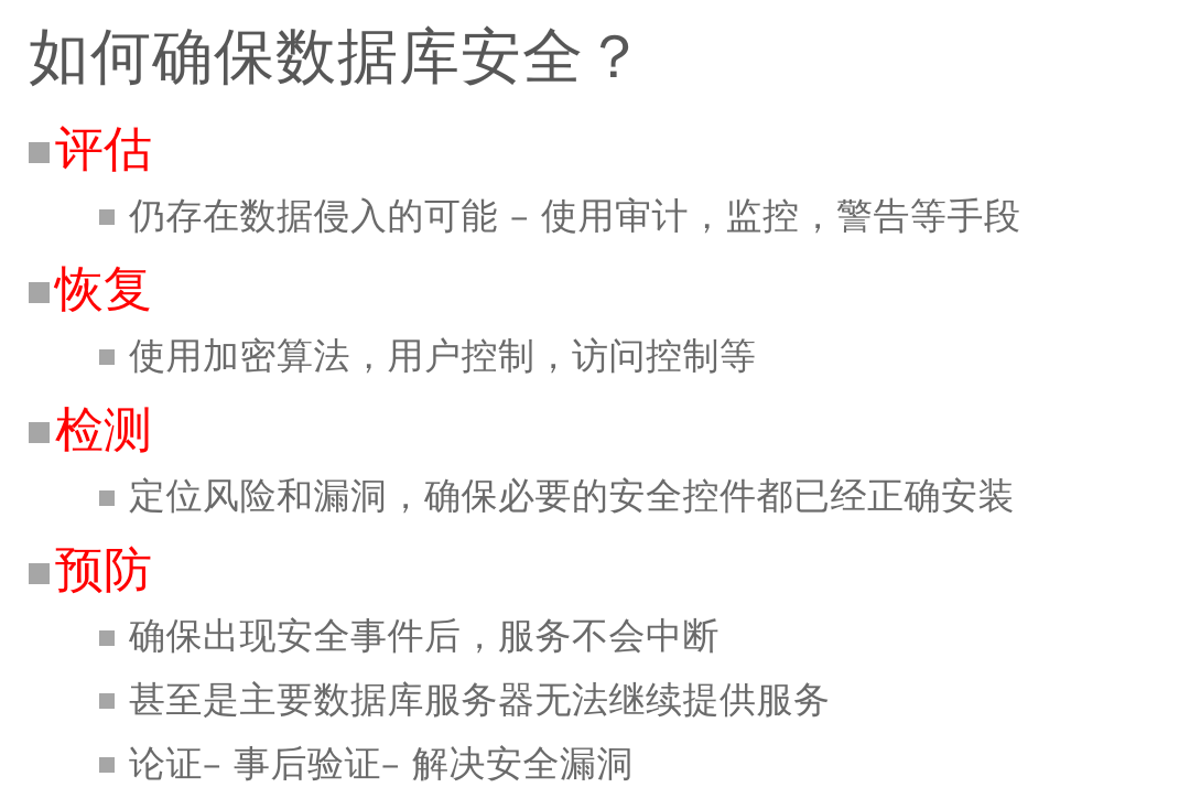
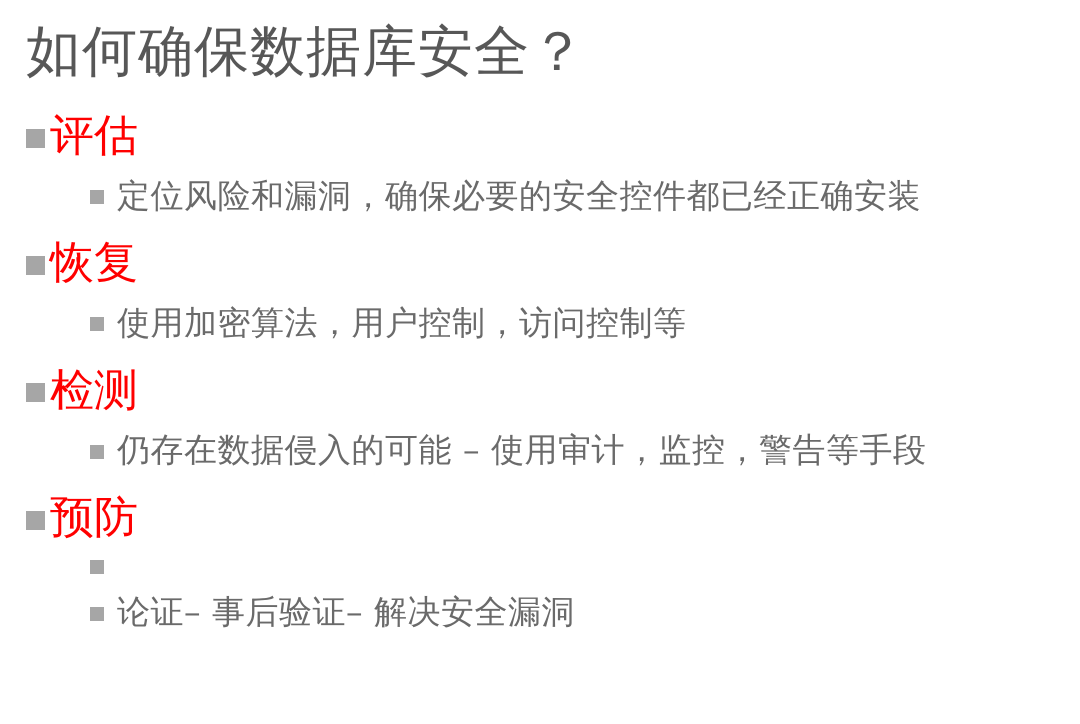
  如何确保数据库安全？
  评估
- 仍存在数据侵入的可能 – 使用审计，监控，警告等手段
+ 定位风险和漏洞，确保必要的安全控件都已经正确安装
  恢复
  使用加密算法，用户控制，访问控制等
  检测
- 定位风险和漏洞，确保必要的安全控件都已经正确安装
+ 仍存在数据侵入的可能 – 使用审计，监控，警告等手段
  预防
- 确保出现安全事件后，服务不会中断
- 甚至是主要数据库服务器无法继续提供服务
  论证– 事后验证– 解决安全漏洞
